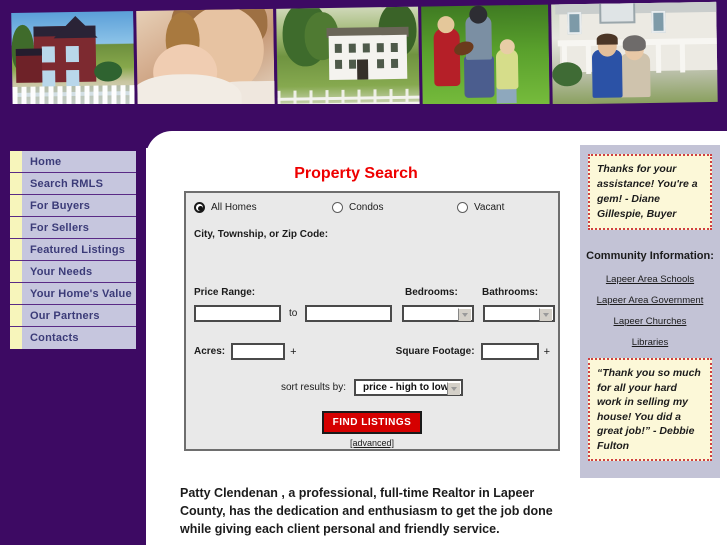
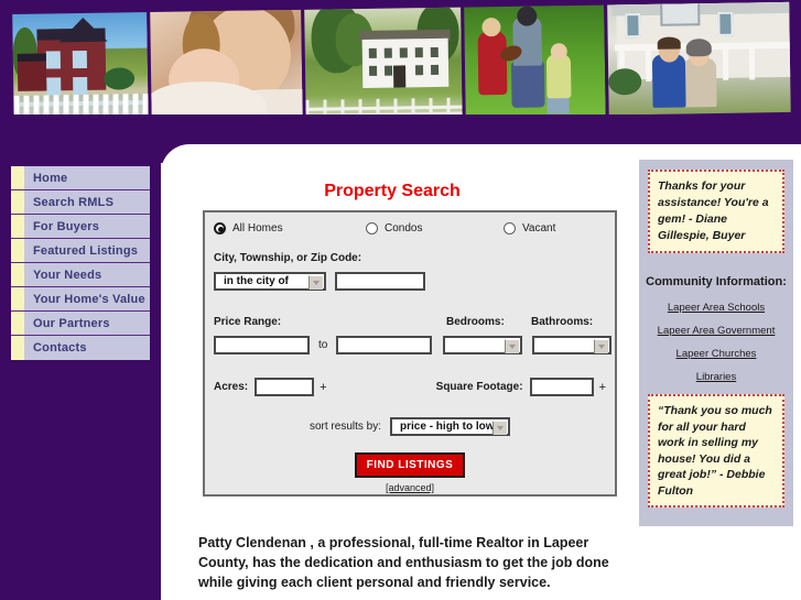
  Home
  Search RMLS
  For Buyers
- For Sellers
  Featured Listings
  Your Needs
  Your Home's Value
  Our Partners
  Contacts
  Property Search
  All Homes
  Condos
  Vacant
  City, Township, or Zip Code:
+ in the city of
  Price Range:
  Bedrooms:
  Bathrooms:
  to
  Acres:
  +
  Square Footage:
  +
  sort results by:
  price - high to low
  FIND LISTINGS
  [advanced]
  Patty Clendenan , a professional, full-time Realtor in Lapeer County, has the dedication and enthusiasm to get the job done while giving each client personal and friendly service.
  Thanks for your assistance! You're a gem! - Diane Gillespie, Buyer
  Community Information:
  Lapeer Area Schools
  Lapeer Area Government
  Lapeer Churches
  Libraries
  “Thank you so much for all your hard work in selling my house! You did a great job!” - Debbie Fulton
